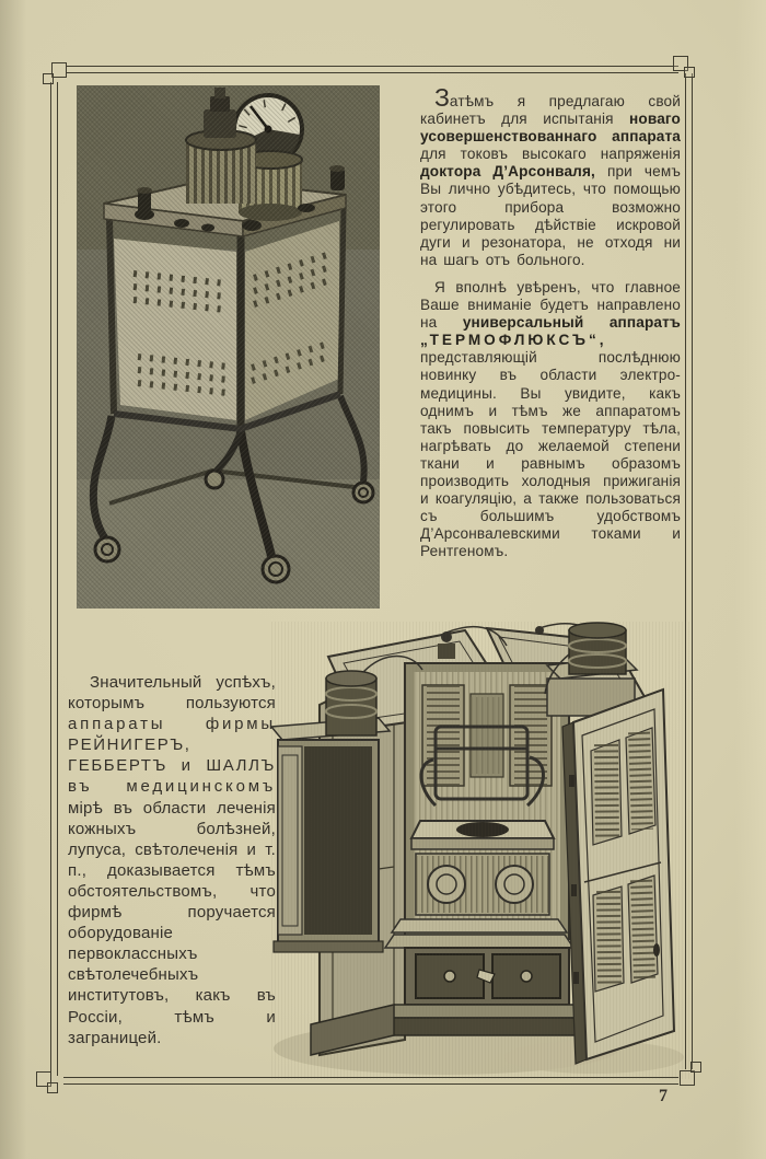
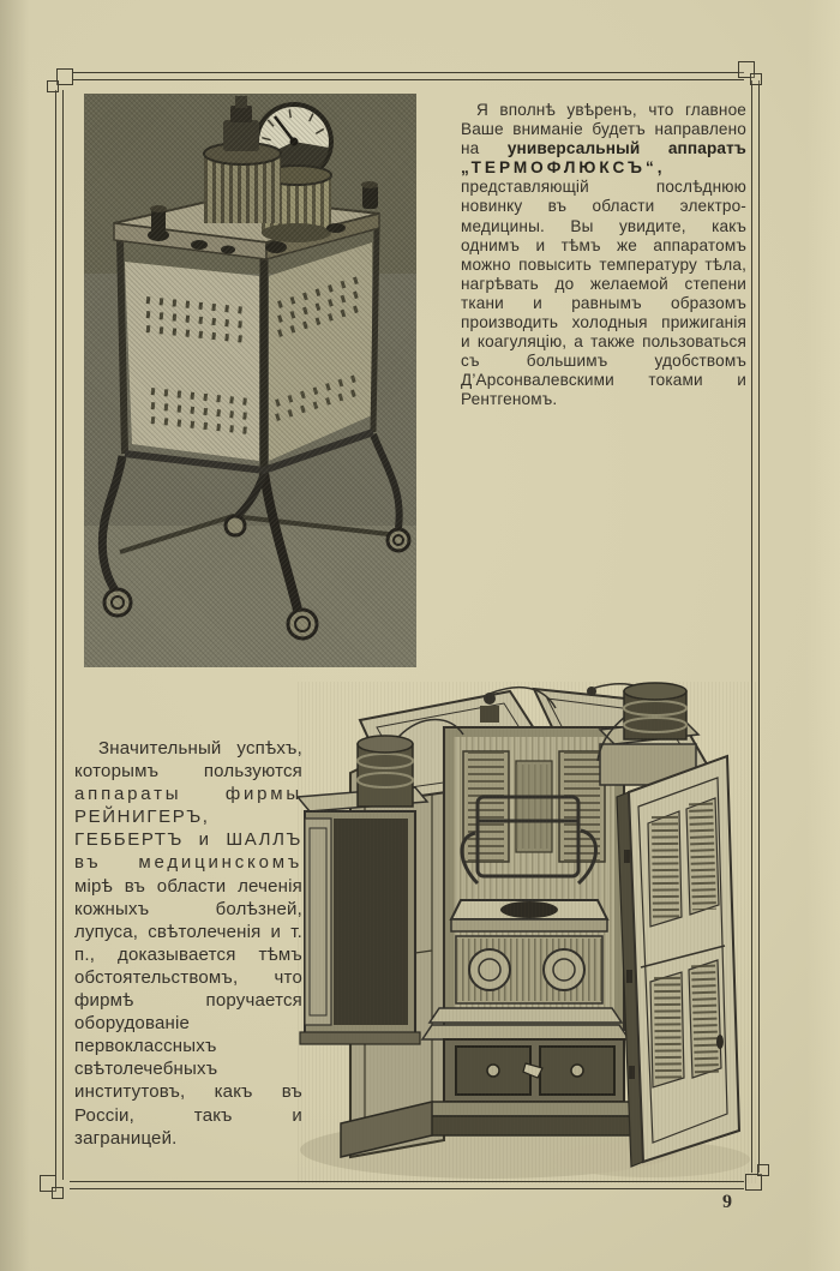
- Затѣмъ я предлагаю свой кабинетъ для испытанія новаго усовершенствованнаго аппарата для токовъ высокаго напряженія доктора Д’Арсонваля, при чемъ Вы лично убѣдитесь, что помощью этого прибора возможно регулировать дѣйствіе искровой дуги и резонатора, не отходя ни на шагъ отъ больного.
- Я вполнѣ увѣренъ, что главное Ваше вниманіе будетъ направлено на универсальный аппаратъ „ТЕРМОФЛЮКСЪ“, представляющій послѣднюю новинку въ области электро-медицины. Вы увидите, какъ однимъ и тѣмъ же аппаратомъ такъ повысить температуру тѣла, нагрѣвать до желаемой степени ткани и равнымъ образомъ производить холодныя прижиганія и коагуляцію, а также пользоваться съ большимъ удобствомъ Д’Арсонвалевскими токами и Рентгеномъ.
+ Я вполнѣ увѣренъ, что главное Ваше вниманіе будетъ направлено на универсальный аппаратъ „ТЕРМОФЛЮКСЪ“, представляющій послѣднюю новинку въ области электро-медицины. Вы увидите, какъ однимъ и тѣмъ же аппаратомъ можно повысить температуру тѣла, нагрѣвать до желаемой степени ткани и равнымъ образомъ производить холодныя прижиганія и коагуляцію, а также пользоваться съ большимъ удобствомъ Д’Арсонвалевскими токами и Рентгеномъ.
- Значительный успѣхъ, которымъ пользуются аппараты фирмы РЕЙНИГЕРЪ, ГЕББЕРТЪ и ШАЛЛЪ въ медицинскомъ мірѣ въ области леченія кожныхъ болѣзней, лупуса, свѣтолеченія и т. п., доказывается тѣмъ обстоятельствомъ, что фирмѣ поручается оборудованіе первоклассныхъ свѣтолечебныхъ институтовъ, какъ въ Россіи, тѣмъ и заграницей.
+ Значительный успѣхъ, которымъ пользуются аппараты фирмы РЕЙНИГЕРЪ, ГЕББЕРТЪ и ШАЛЛЪ въ медицинскомъ мірѣ въ области леченія кожныхъ болѣзней, лупуса, свѣтолеченія и т. п., доказывается тѣмъ обстоятельствомъ, что фирмѣ поручается оборудованіе первоклассныхъ свѣтолечебныхъ институтовъ, какъ въ Россіи, такъ и заграницей.
- 7
+ 9
